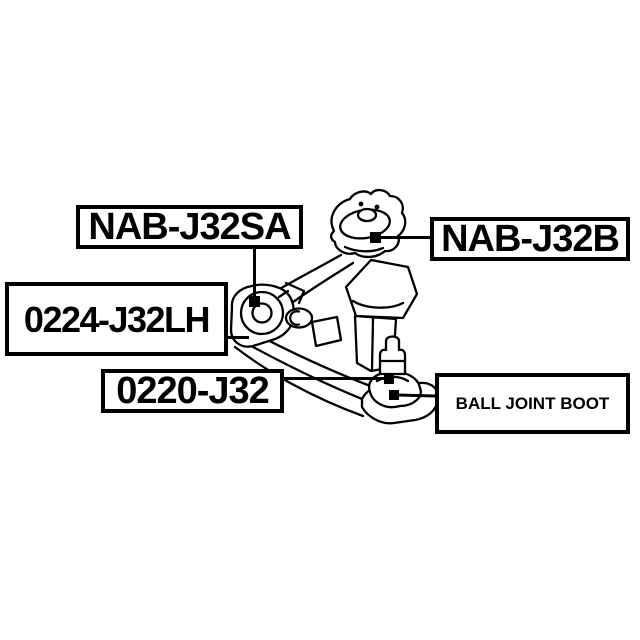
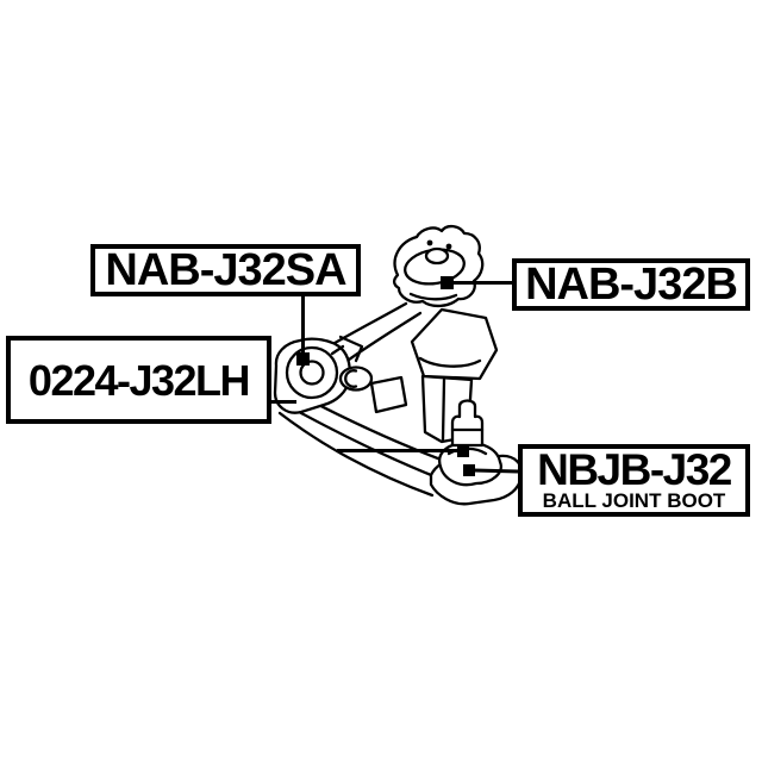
  NAB-J32SA
  0224-J32LH
- 0220-J32
  NAB-J32B
+ NBJB-J32
  BALL JOINT BOOT
